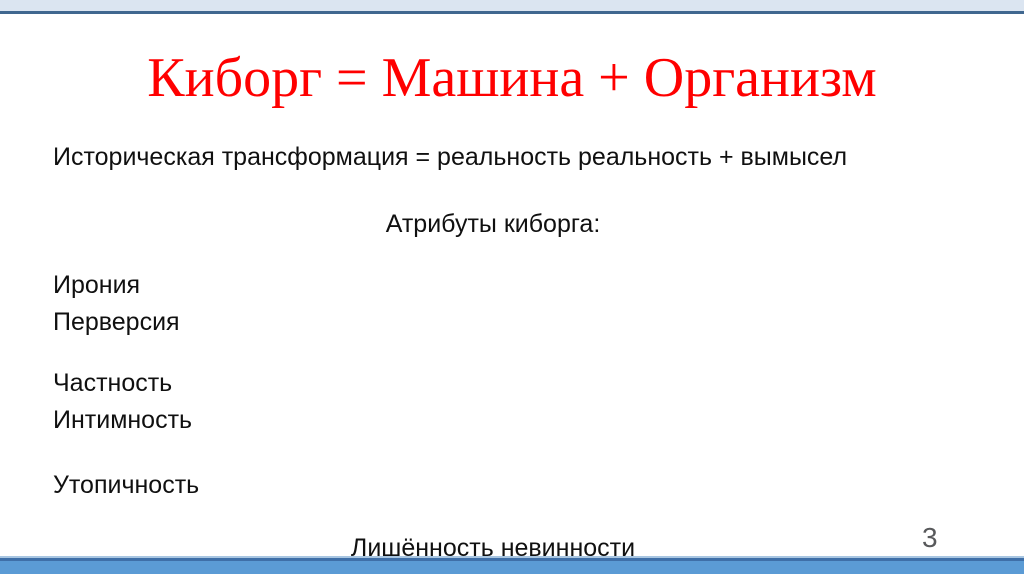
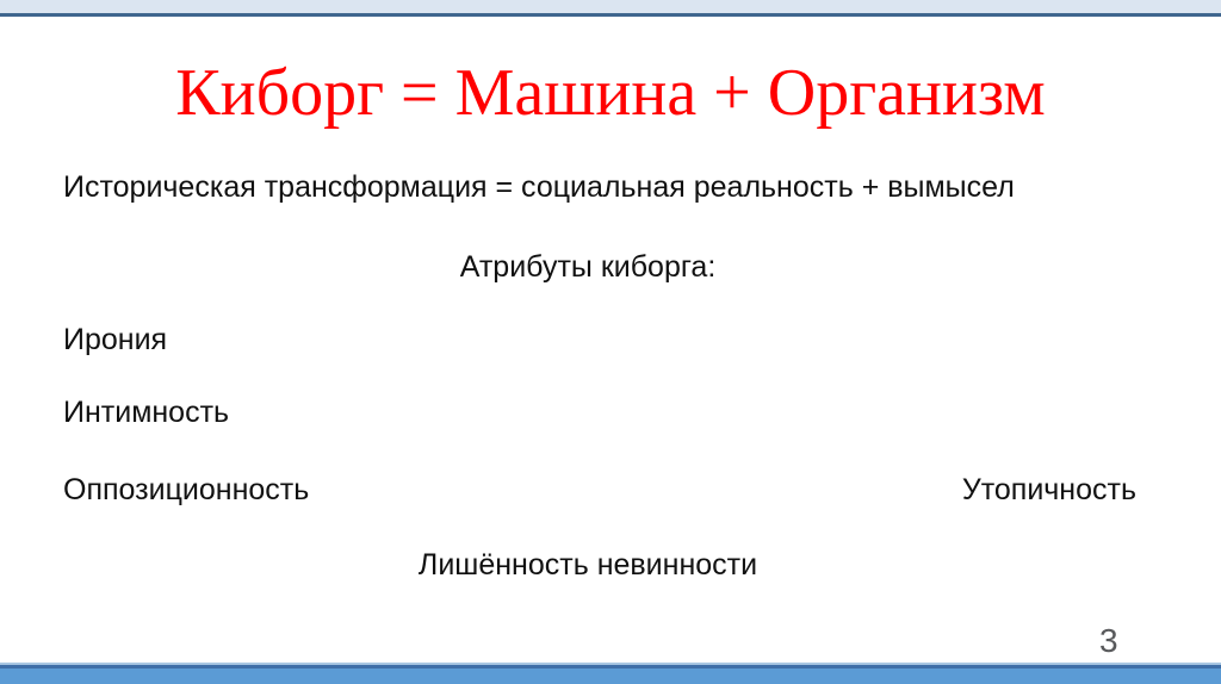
  Киборг = Машина + Организм
- Историческая трансформация = реальность реальность + вымысел
+ Историческая трансформация = социальная реальность + вымысел
  Атрибуты киборга:
  Ирония
- Перверсия
- Частность
  Интимность
+ Оппозиционность
  Утопичность
  Лишённость невинности
  3
